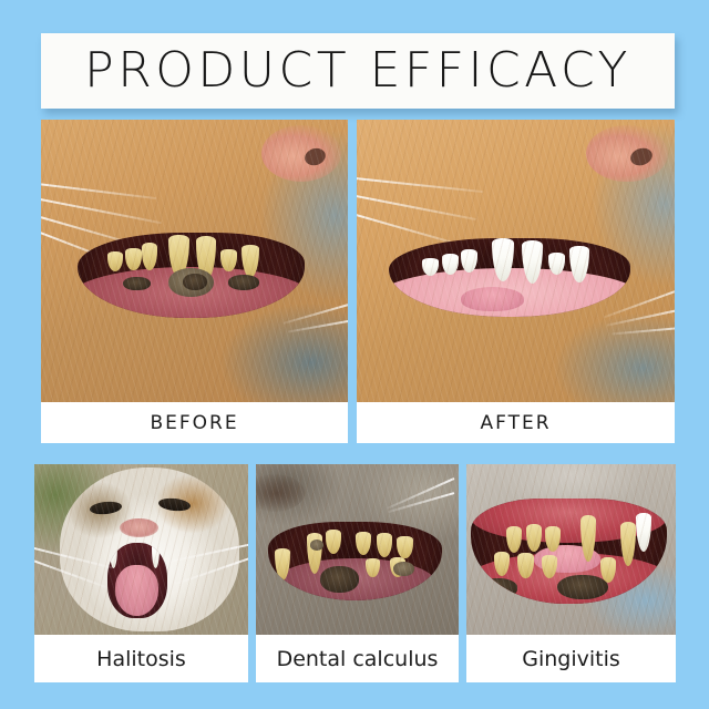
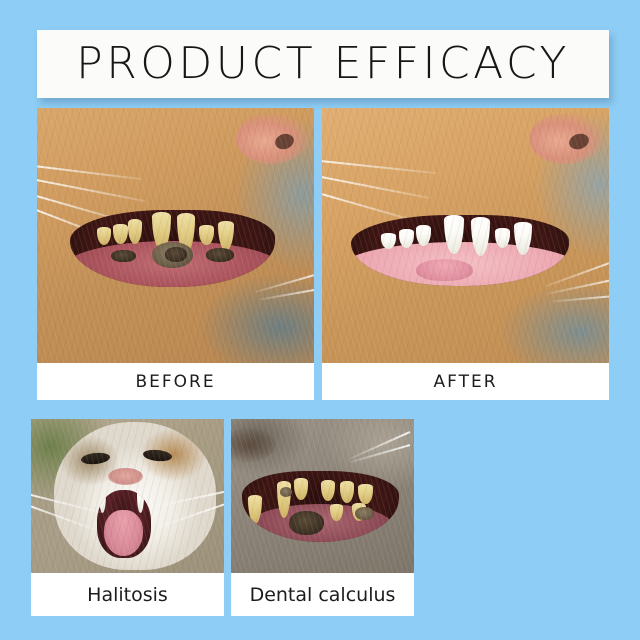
  PRODUCT EFFICACY
  BEFORE
  AFTER
  Halitosis
  Dental calculus
- Gingivitis
